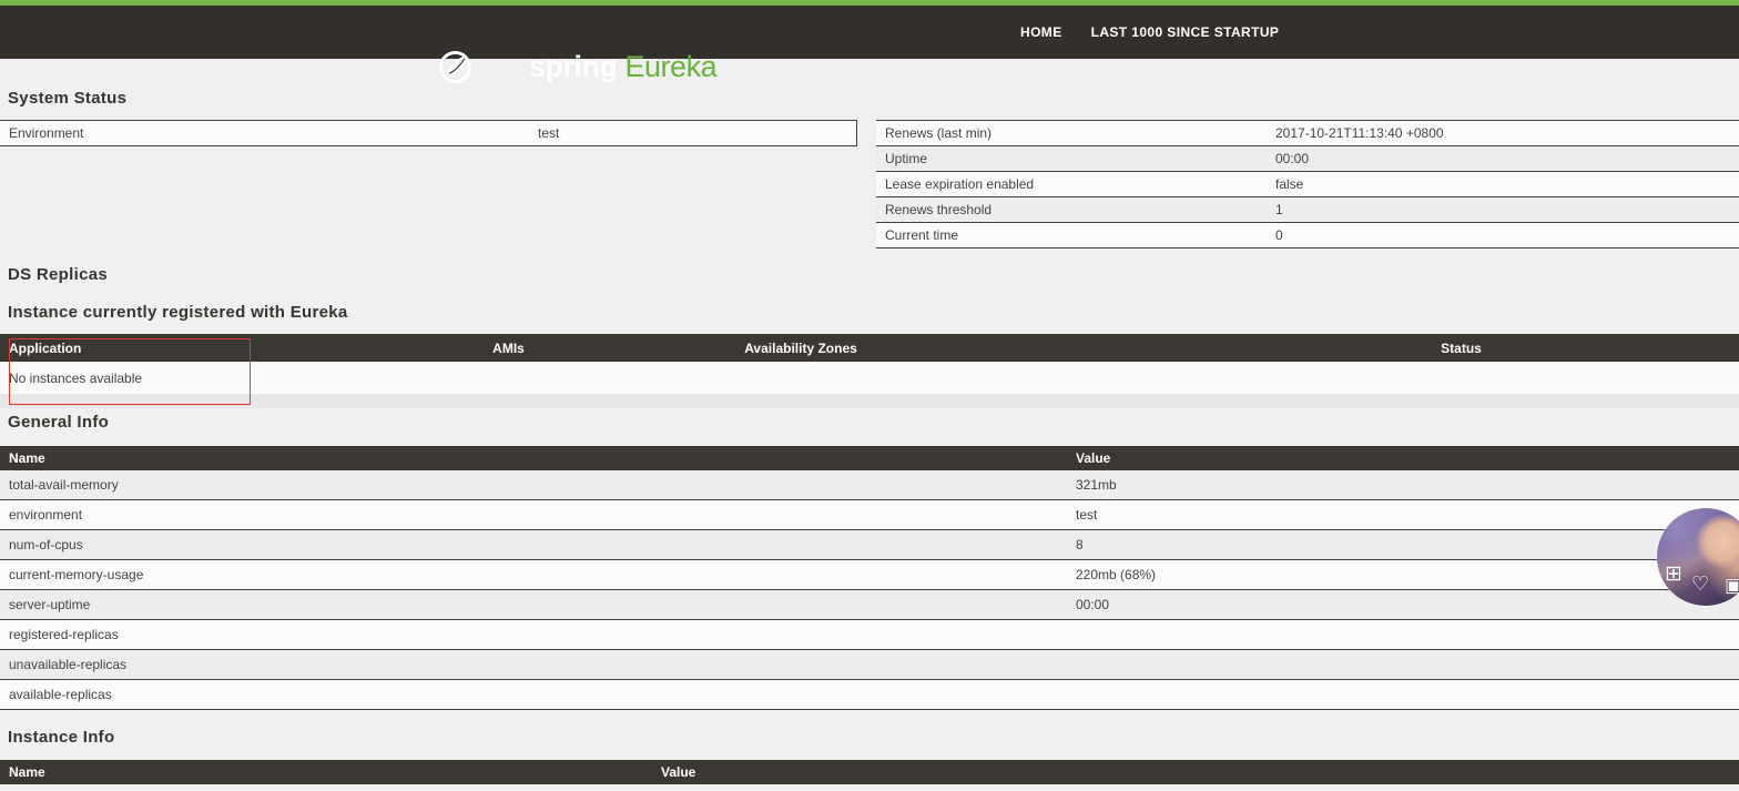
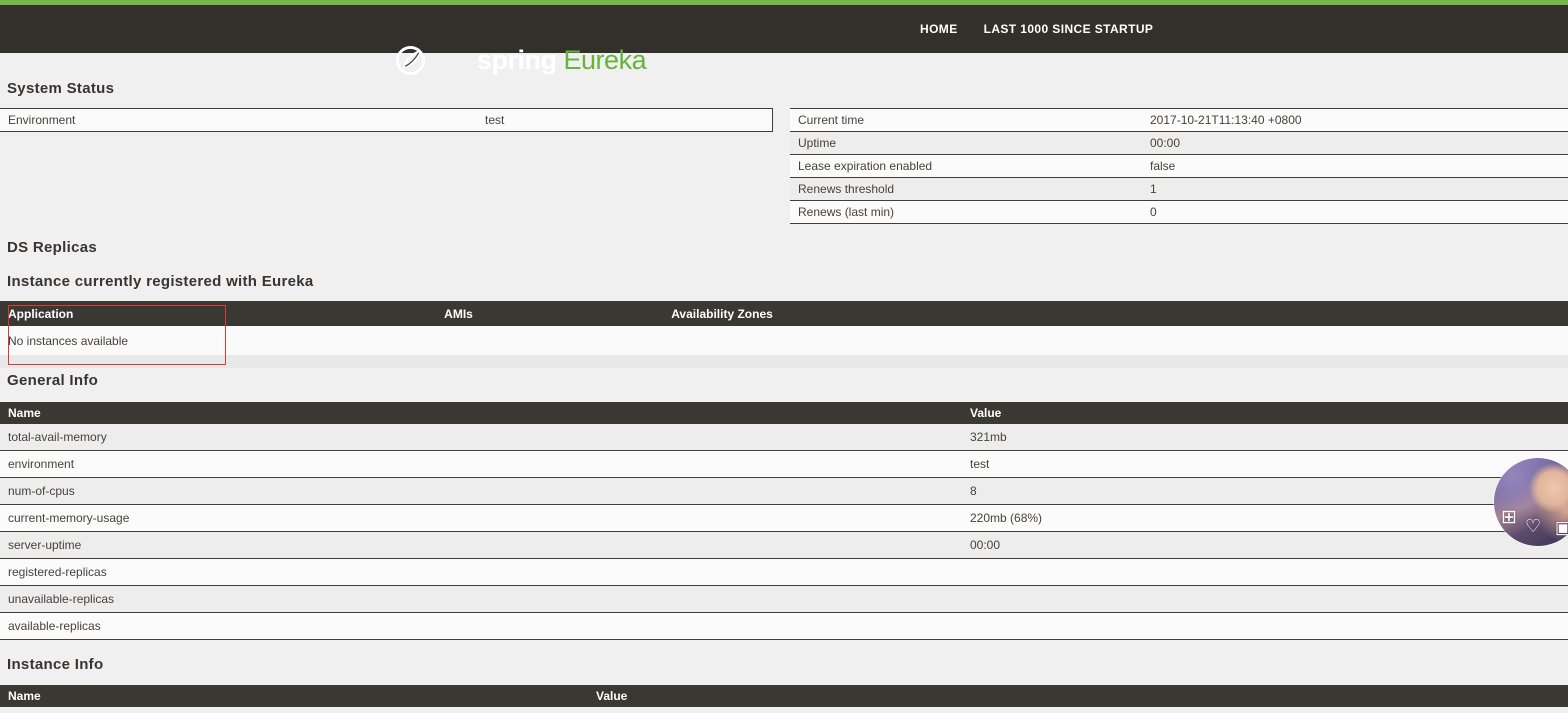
  spring Eureka
  HOME
  LAST 1000 SINCE STARTUP
  System Status
  Environment
  test
- Renews (last min)
+ Current time
  2017-10-21T11:13:40 +0800
  Uptime
  00:00
  Lease expiration enabled
  false
  Renews threshold
  1
- Current time
+ Renews (last min)
  0
  DS Replicas
  Instance currently registered with Eureka
  Application
  AMIs
  Availability Zones
- Status
  No instances available
  General Info
  Name
  Value
  total-avail-memory
  321mb
  environment
  test
  num-of-cpus
  8
  current-memory-usage
  220mb (68%)
  server-uptime
  00:00
  registered-replicas
  unavailable-replicas
  available-replicas
  Instance Info
  Name
  Value
  ⊞
  ♡
  ▣
